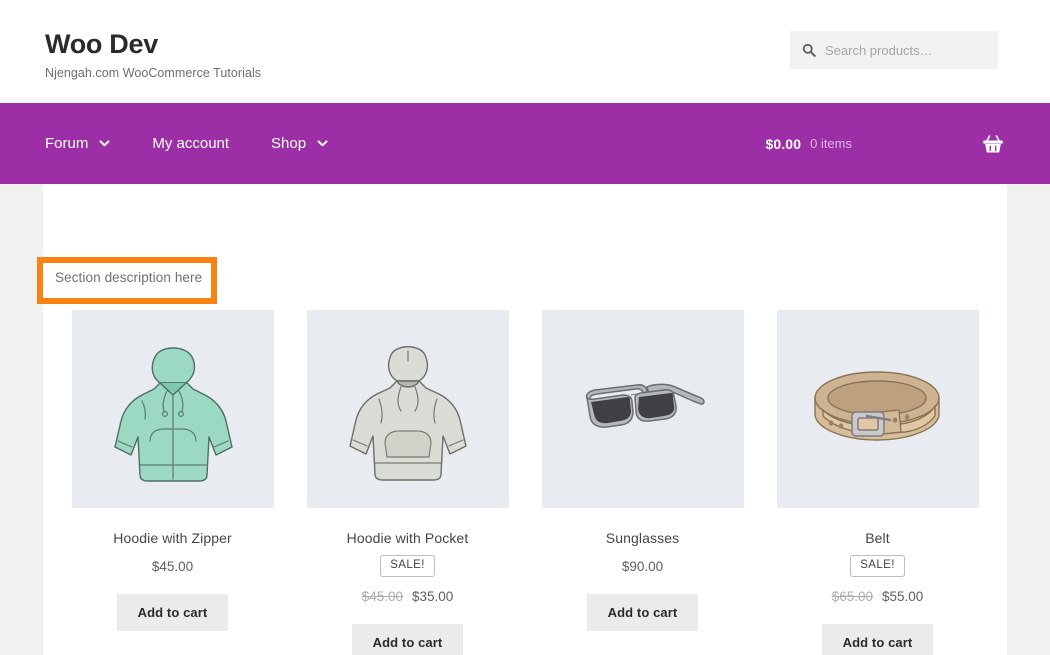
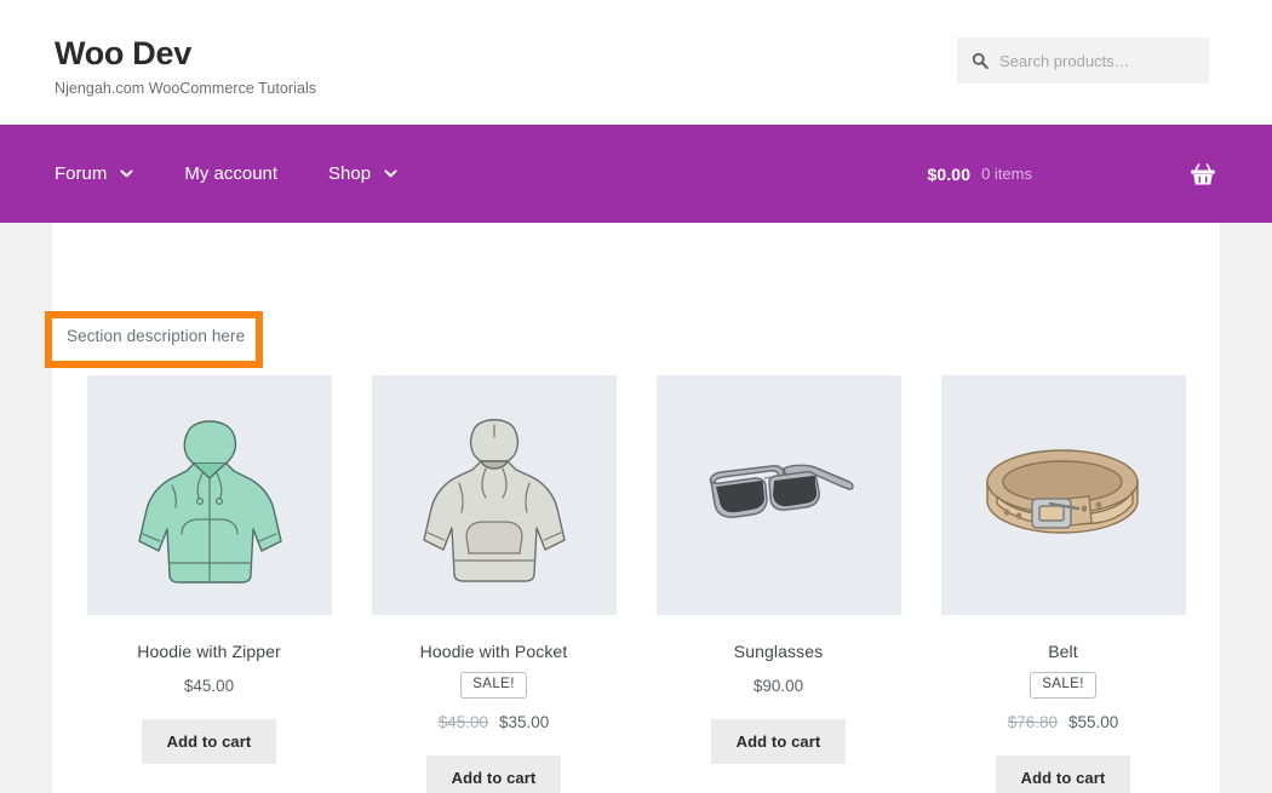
  Woo Dev
  Njengah.com WooCommerce Tutorials
  Search products…
  Forum
  My account
  Shop
  $0.00
  0 items
  Section description here
  Hoodie with Zipper
  $45.00
  Add to cart
  Hoodie with Pocket
  SALE!
  $45.00
  $35.00
  Add to cart
  Sunglasses
  $90.00
  Add to cart
  Belt
  SALE!
- $65.00
+ $76.80
  $55.00
  Add to cart
